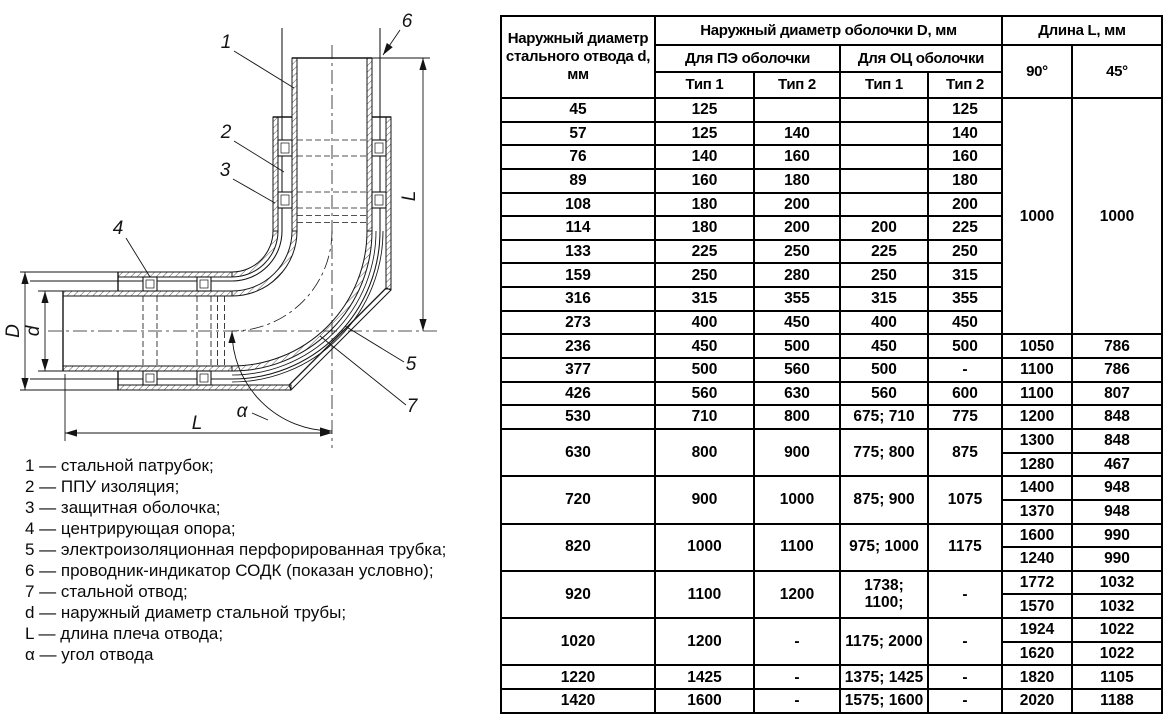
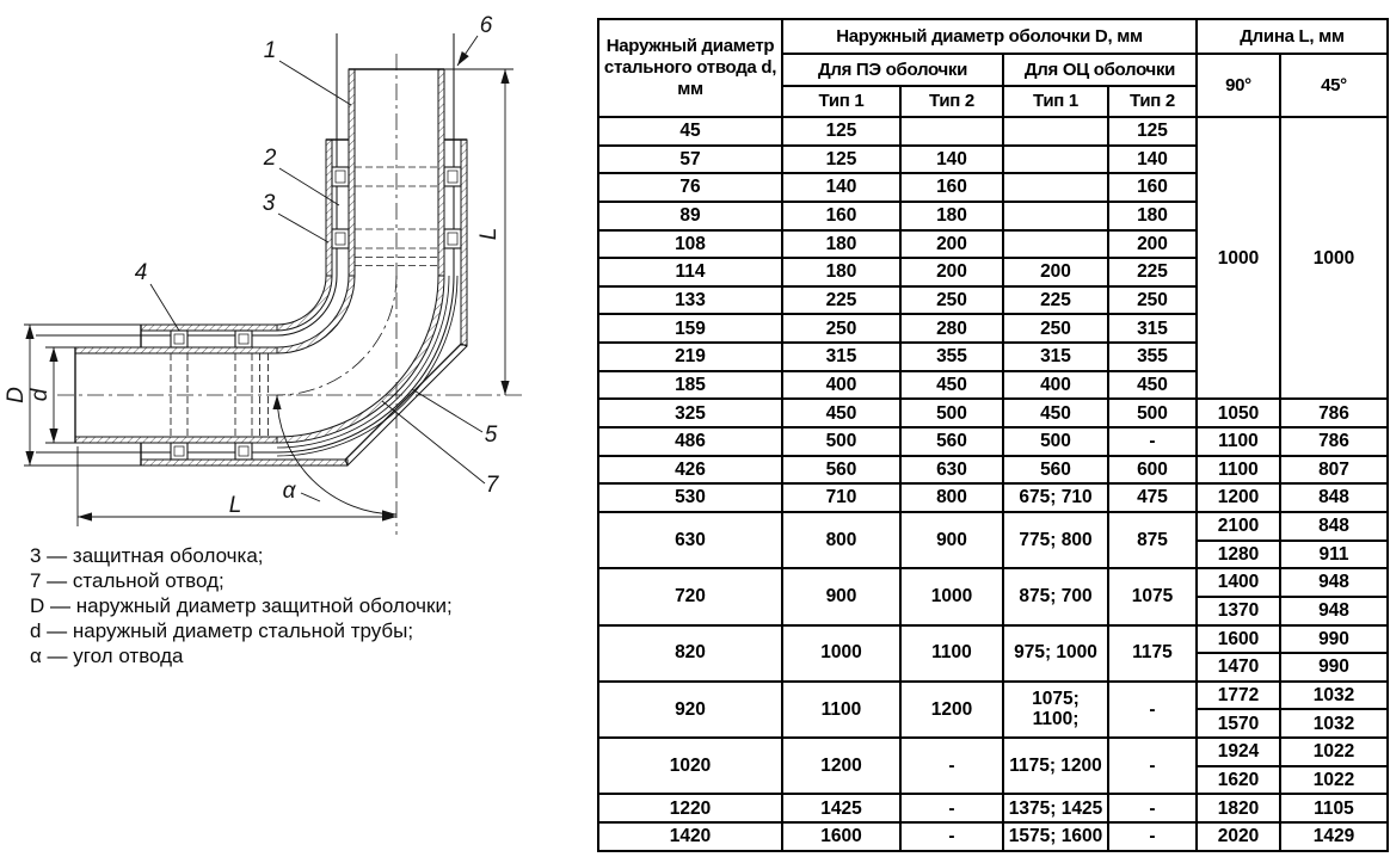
  1
  2
  3
  4
  5
  6
  7
  L
  α
- 1 — стальной патрубок;
- 2 — ППУ изоляция;
  3 — защитная оболочка;
- 4 — центрирующая опора;
- 5 — электроизоляционная перфорированная трубка;
- 6 — проводник-индикатор СОДК (показан условно);
  7 — стальной отвод;
+ D — наружный диаметр защитной оболочки;
  d — наружный диаметр стальной трубы;
- L — длина плеча отвода;
  α — угол отвода
  Наружный диаметр стального отвода d, мм	Наружный диаметр оболочки D, мм	Длина L, мм
  Для ПЭ оболочки	Для ОЦ оболочки	90°	45°
  Тип 1	Тип 2	Тип 1	Тип 2
  45	125			125	1000	1000
  57	125	140		140
  76	140	160		160
  89	160	180		180
  108	180	200		200
  114	180	200	200	225
  133	225	250	225	250
  159	250	280	250	315
- 316	315	355	315	355
+ 219	315	355	315	355
- 273	400	450	400	450
+ 185	400	450	400	450
- 236	450	500	450	500	1050	786
+ 325	450	500	450	500	1050	786
- 377	500	560	500	-	1100	786
+ 486	500	560	500	-	1100	786
  426	560	630	560	600	1100	807
- 530	710	800	675; 710	775	1200	848
+ 530	710	800	675; 710	475	1200	848
- 630	800	900	775; 800	875	1300	848
+ 630	800	900	775; 800	875	2100	848
- 1280	467
+ 1280	911
- 720	900	1000	875; 900	1075	1400	948
+ 720	900	1000	875; 700	1075	1400	948
  1370	948
  820	1000	1100	975; 1000	1175	1600	990
- 1240	990
+ 1470	990
- 920	1100	1200	1738; 1100;	-	1772	1032
+ 920	1100	1200	1075; 1100;	-	1772	1032
  1570	1032
- 1020	1200	-	1175; 2000	-	1924	1022
+ 1020	1200	-	1175; 1200	-	1924	1022
  1620	1022
  1220	1425	-	1375; 1425	-	1820	1105
- 1420	1600	-	1575; 1600	-	2020	1188
+ 1420	1600	-	1575; 1600	-	2020	1429
